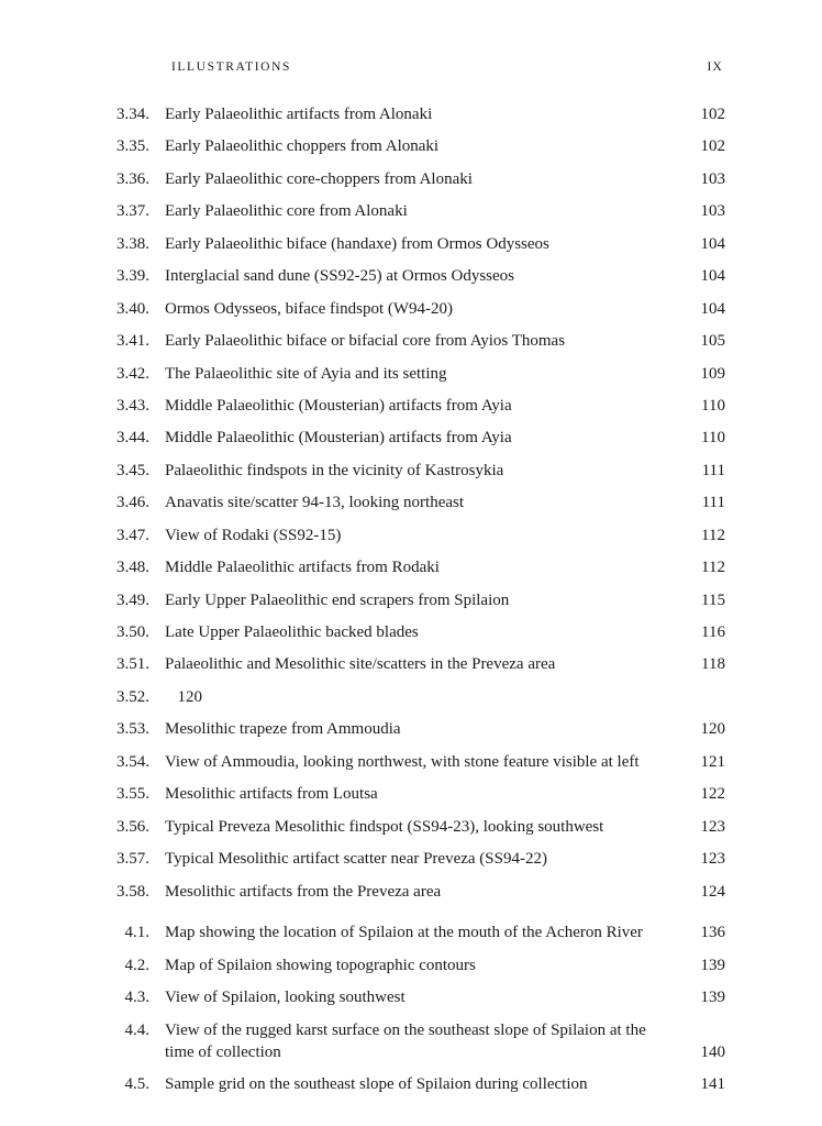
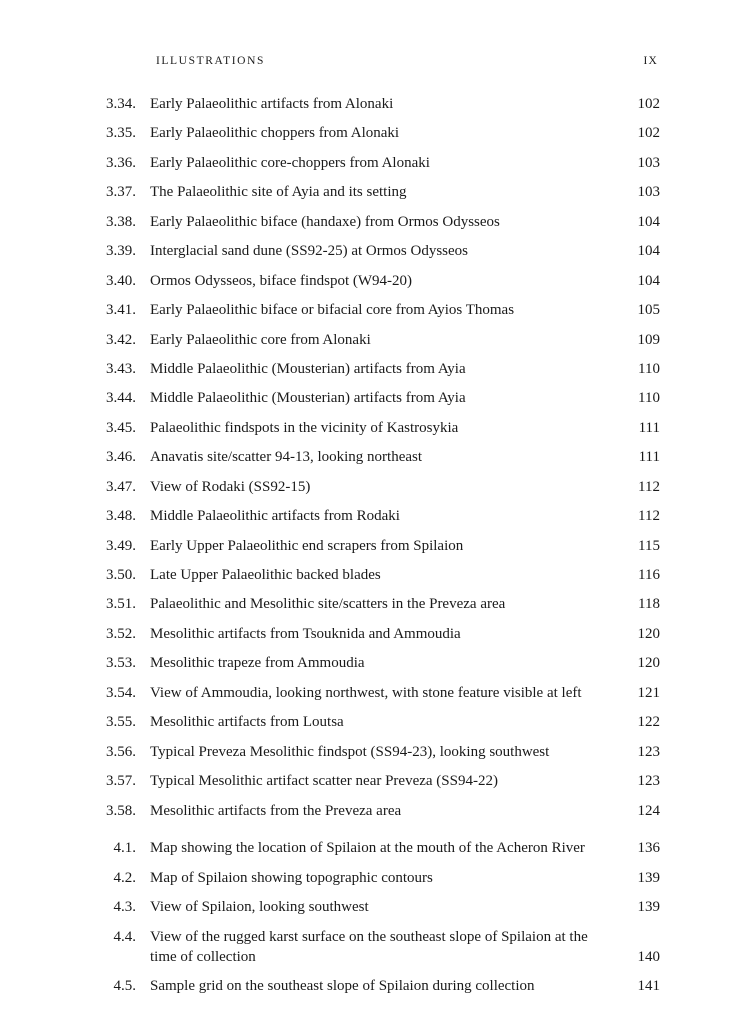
  ILLUSTRATIONS
  IX
  3.34.
  Early Palaeolithic artifacts from Alonaki
  102
  3.35.
  Early Palaeolithic choppers from Alonaki
  102
  3.36.
  Early Palaeolithic core-choppers from Alonaki
  103
  3.37.
- Early Palaeolithic core from Alonaki
+ The Palaeolithic site of Ayia and its setting
  103
  3.38.
  Early Palaeolithic biface (handaxe) from Ormos Odysseos
  104
  3.39.
  Interglacial sand dune (SS92-25) at Ormos Odysseos
  104
  3.40.
  Ormos Odysseos, biface findspot (W94-20)
  104
  3.41.
  Early Palaeolithic biface or bifacial core from Ayios Thomas
  105
  3.42.
- The Palaeolithic site of Ayia and its setting
+ Early Palaeolithic core from Alonaki
  109
  3.43.
  Middle Palaeolithic (Mousterian) artifacts from Ayia
  110
  3.44.
  Middle Palaeolithic (Mousterian) artifacts from Ayia
  110
  3.45.
  Palaeolithic findspots in the vicinity of Kastrosykia
  111
  3.46.
  Anavatis site/scatter 94-13, looking northeast
  111
  3.47.
  View of Rodaki (SS92-15)
  112
  3.48.
  Middle Palaeolithic artifacts from Rodaki
  112
  3.49.
  Early Upper Palaeolithic end scrapers from Spilaion
  115
  3.50.
  Late Upper Palaeolithic backed blades
  116
  3.51.
  Palaeolithic and Mesolithic site/scatters in the Preveza area
  118
  3.52.
+ Mesolithic artifacts from Tsouknida and Ammoudia
  120
  3.53.
  Mesolithic trapeze from Ammoudia
  120
  3.54.
  View of Ammoudia, looking northwest, with stone feature visible at left
  121
  3.55.
  Mesolithic artifacts from Loutsa
  122
  3.56.
  Typical Preveza Mesolithic findspot (SS94-23), looking southwest
  123
  3.57.
  Typical Mesolithic artifact scatter near Preveza (SS94-22)
  123
  3.58.
  Mesolithic artifacts from the Preveza area
  124
  4.1.
  Map showing the location of Spilaion at the mouth of the Acheron River
  136
  4.2.
  Map of Spilaion showing topographic contours
  139
  4.3.
  View of Spilaion, looking southwest
  139
  4.4.
  View of the rugged karst surface on the southeast slope of Spilaion at the time of collection
  140
  4.5.
  Sample grid on the southeast slope of Spilaion during collection
  141
